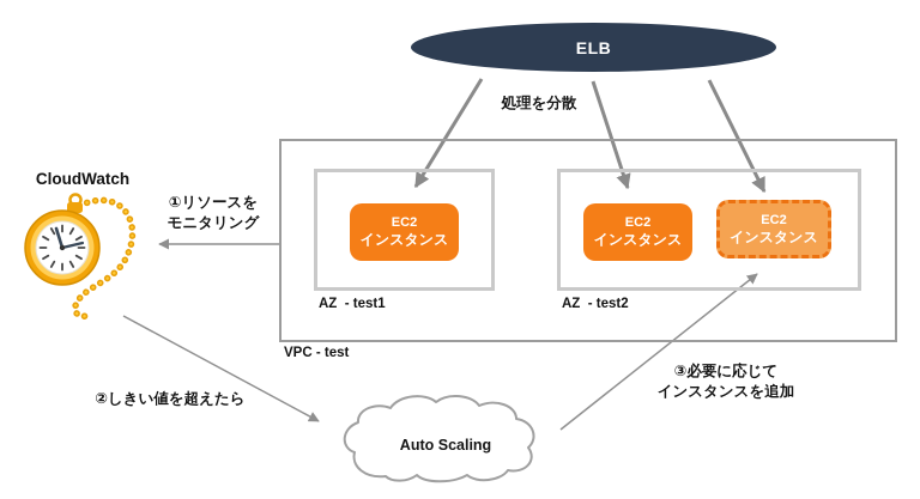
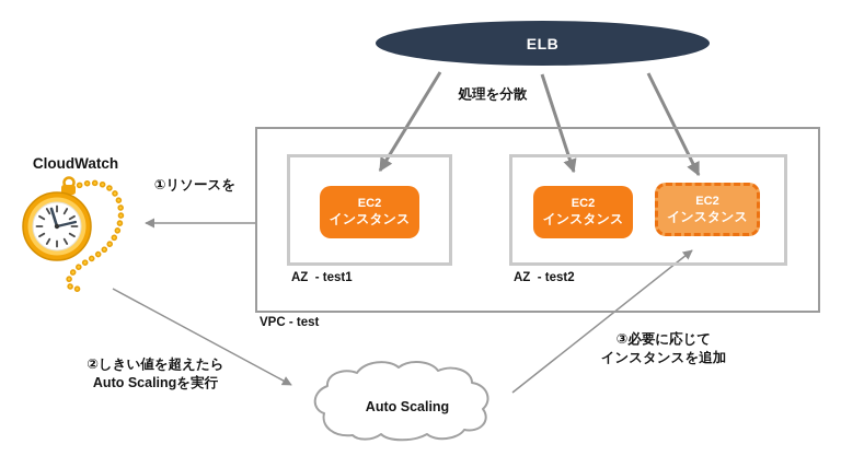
  ELB
  EC2
  インスタンス
  EC2
  インスタンス
  EC2
  インスタンス
  VPC - test
  AZ - test1
  AZ - test2
  処理を分散
  CloudWatch
  Auto Scaling
  ①リソースを
- モニタリング
  ②しきい値を超えたら
+ Auto Scalingを実行
  ③必要に応じて
  インスタンスを追加
